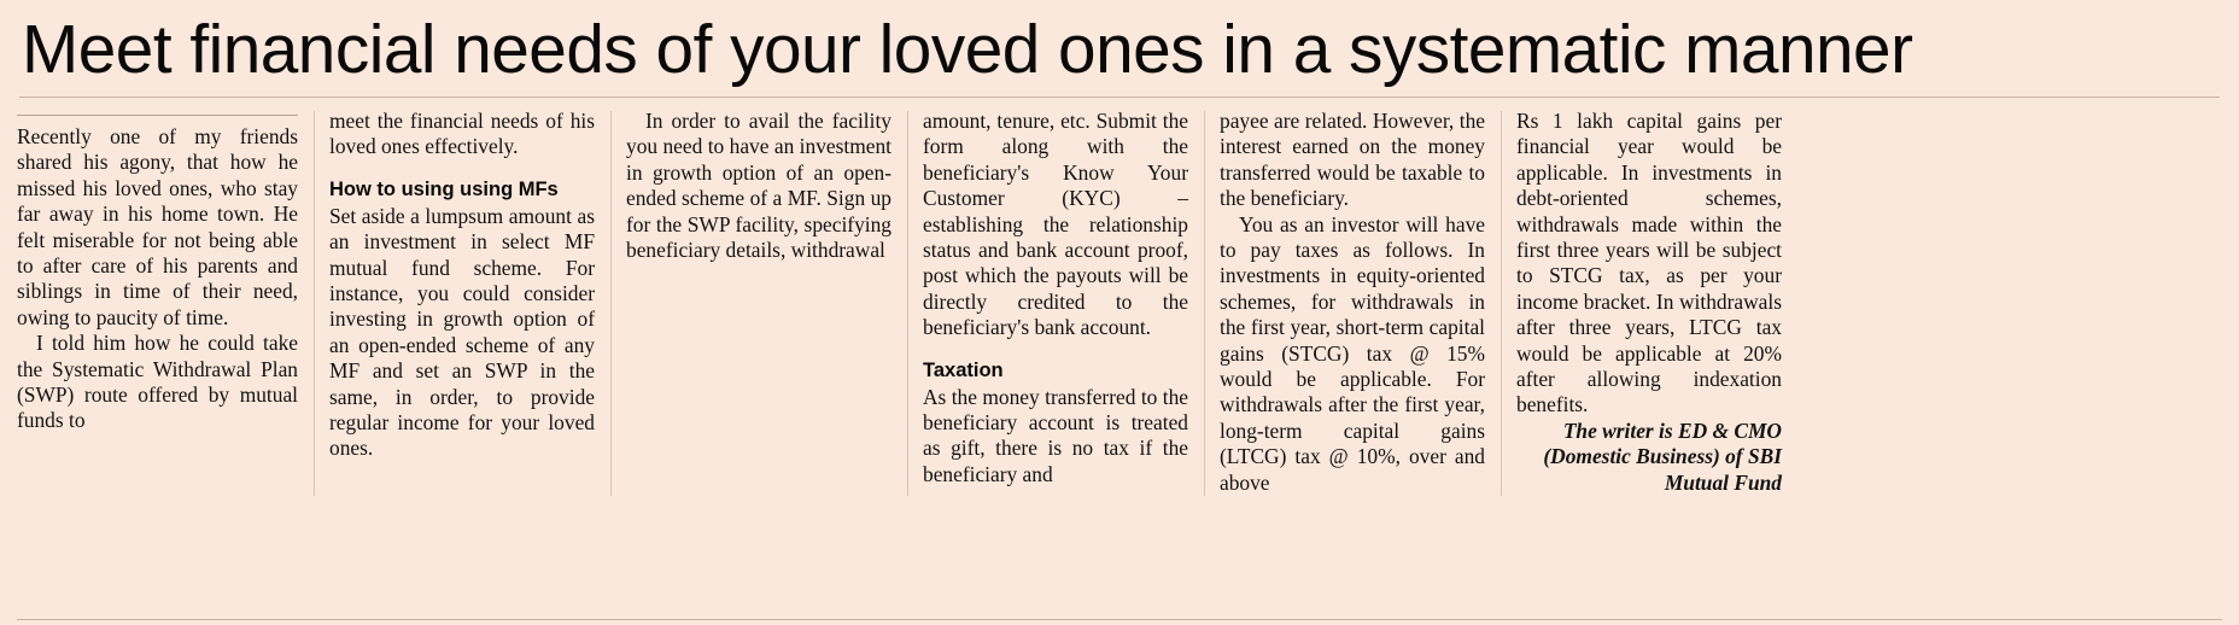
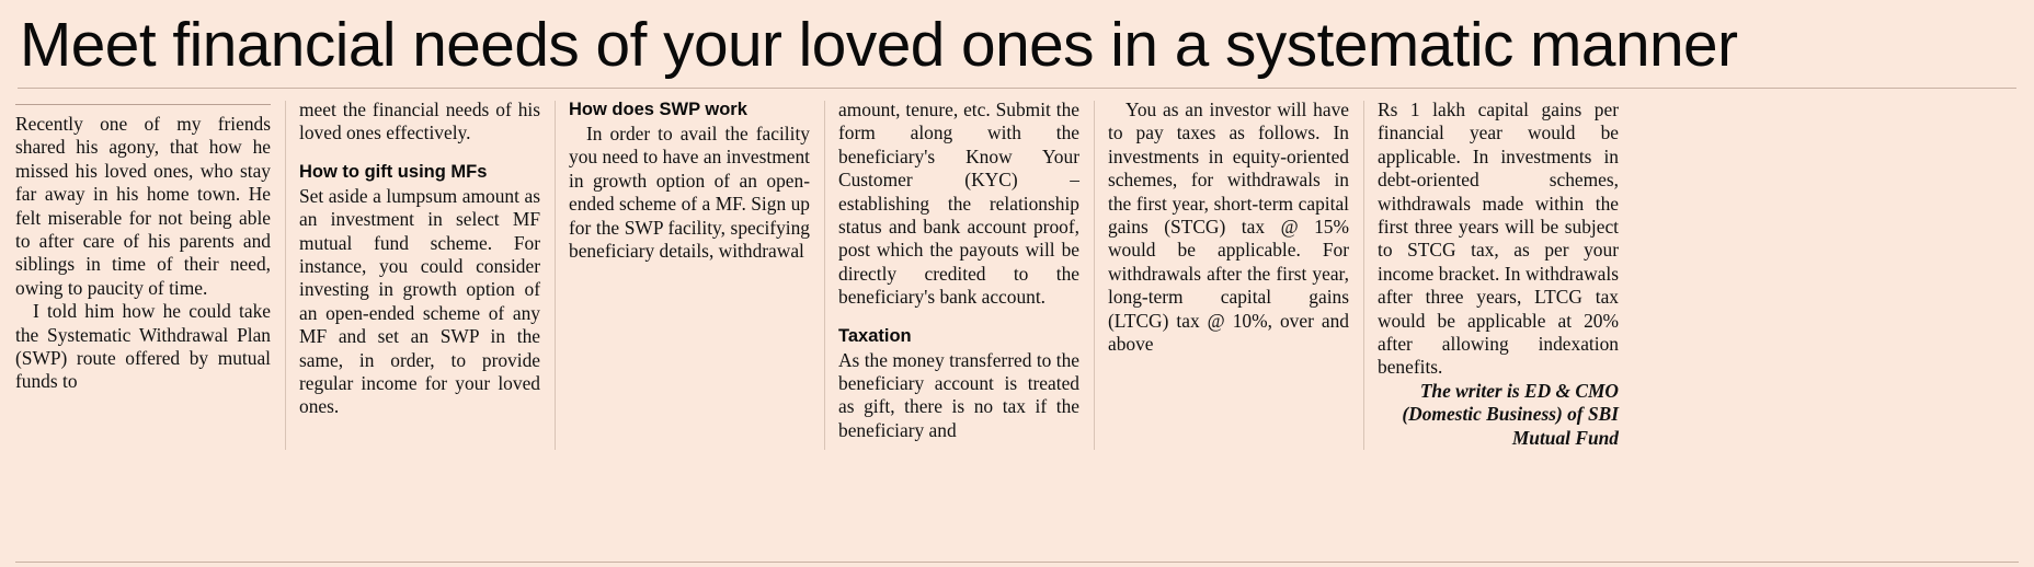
  Meet financial needs of your loved ones in a systematic manner
  Recently one of my friends shared his agony, that how he missed his loved ones, who stay far away in his home town. He felt miserable for not being able to after care of his parents and siblings in time of their need, owing to paucity of time.
  I told him how he could take the Systematic Withdrawal Plan (SWP) route offered by mutual funds to
  meet the financial needs of his loved ones effectively.
- How to using using MFs
+ How to gift using MFs
  Set aside a lumpsum amount as an investment in select MF mutual fund scheme. For instance, you could consider investing in growth option of an open-ended scheme of any MF and set an SWP in the same, in order, to provide regular income for your loved ones.
+ How does SWP work
  In order to avail the facility you need to have an investment in growth option of an open-ended scheme of a MF. Sign up for the SWP facility, specifying beneficiary details, withdrawal
  amount, tenure, etc. Submit the form along with the beneficiary's Know Your Customer (KYC) – establishing the relationship status and bank account proof, post which the payouts will be directly credited to the beneficiary's bank account.
  Taxation
  As the money transferred to the beneficiary account is treated as gift, there is no tax if the beneficiary and
- payee are related. However, the interest earned on the money transferred would be taxable to the beneficiary.
  You as an investor will have to pay taxes as follows. In investments in equity-oriented schemes, for withdrawals in the first year, short-term capital gains (STCG) tax @ 15% would be applicable. For withdrawals after the first year, long-term capital gains (LTCG) tax @ 10%, over and above
  Rs 1 lakh capital gains per financial year would be applicable. In investments in debt-oriented schemes, withdrawals made within the first three years will be subject to STCG tax, as per your income bracket. In withdrawals after three years, LTCG tax would be applicable at 20% after allowing indexation benefits.
  The writer is ED & CMO (Domestic Business) of SBI Mutual Fund
